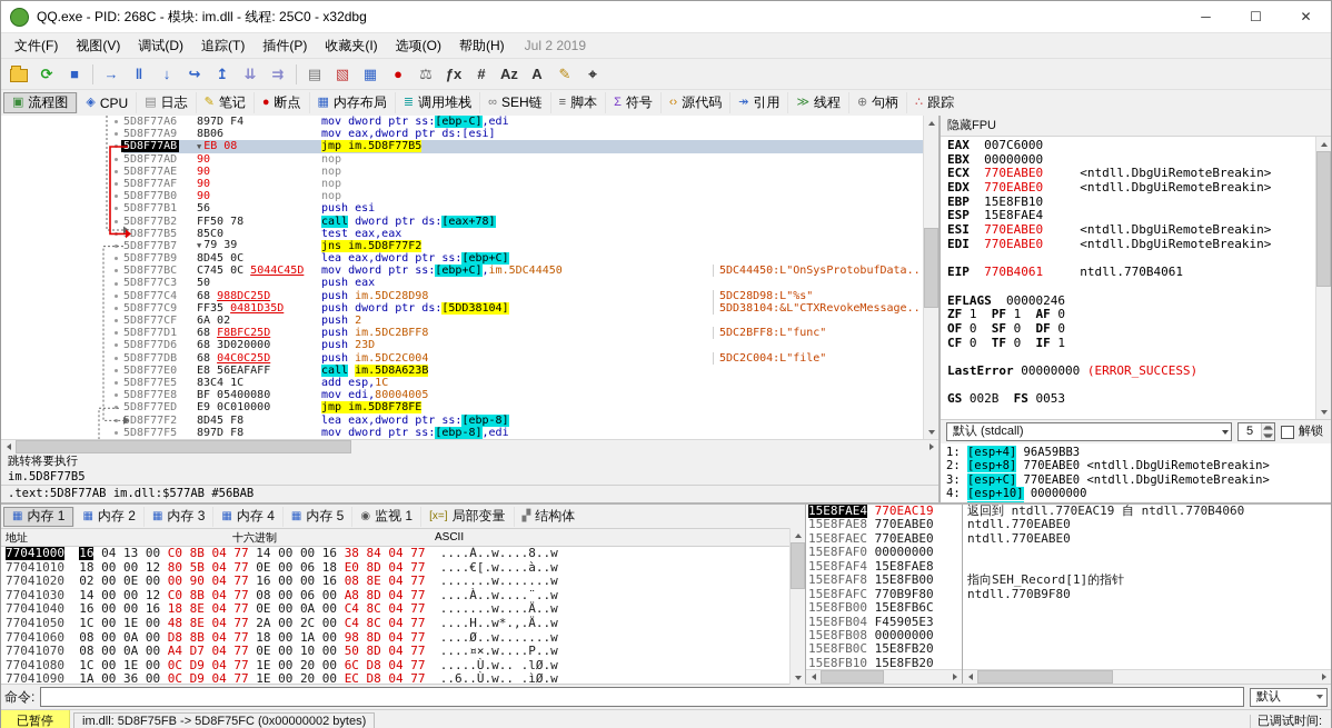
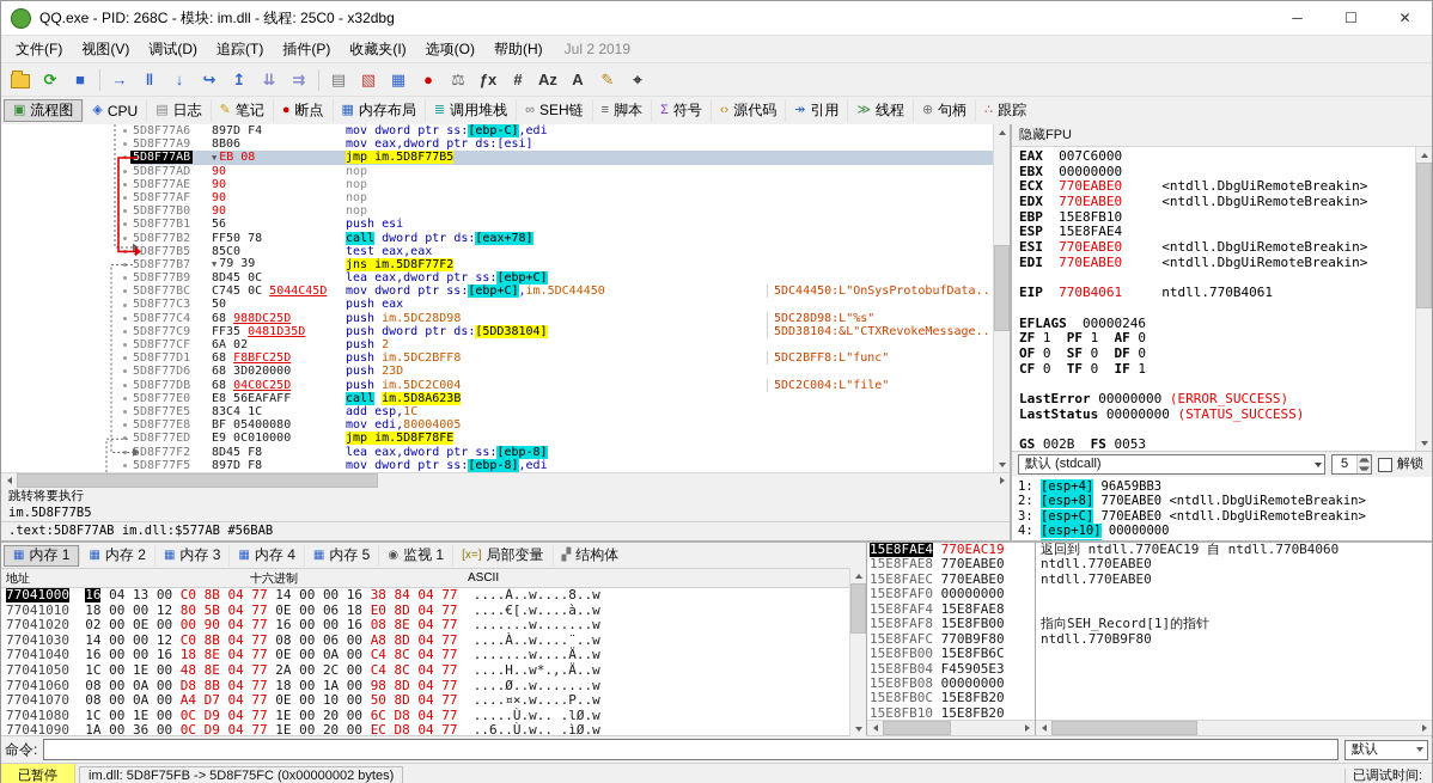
  QQ.exe - PID: 268C - 模块: im.dll - 线程: 25C0 - x32dbg
  ─
  ☐
  ✕
  文件(F)
  视图(V)
  调试(D)
  追踪(T)
  插件(P)
  收藏夹(I)
  选项(O)
  帮助(H)
  Jul 2 2019
  ⟳
  ■
  →
  ‖
  ↓
  ↪
  ↥
  ⇊
  ⇉
  ▤
  ▧
  ▦
  ●
  ⚖
  ƒx
  #
  Az
  A
  ✎
  ⌖
  ▣
  流程图
  ◈
  CPU
  ▤
  日志
  ✎
  笔记
  ●
  断点
  ▦
  内存布局
  ≣
  调用堆栈
  ∞
  SEH链
  ≡
  脚本
  Σ
  符号
  ‹›
  源代码
  ↠
  引用
  ≫
  线程
  ⊕
  句柄
  ∴
  跟踪
  5D8F77A6
  897D F4
  mov dword ptr ss:[ebp-C],edi
  5D8F77A9
  8B06
  mov eax,dword ptr ds:[esi]
  D8F77AB
  ▼ EB 08
  jmp im.5D8F77B5
  5D8F77AD
  90
  nop
  5D8F77AE
  90
  nop
  5D8F77AF
  90
  nop
  5D8F77B0
  90
  nop
  5D8F77B1
  56
  push esi
  5D8F77B2
  FF50 78
  call dword ptr ds:[eax+78]
  D8F77B5
  85C0
  test eax,eax
  5D8F77B7
  ▼ 79 39
  jns im.5D8F77F2
  5D8F77B9
  8D45 0C
  lea eax,dword ptr ss:[ebp+C]
  5D8F77BC
  C745 0C 5044C45D
  mov dword ptr ss:[ebp+C],im.5DC44450
  5DC44450:L"OnSysProtobufData..
  5D8F77C3
  50
  push eax
  5D8F77C4
  68 988DC25D
  push im.5DC28D98
  5DC28D98:L"%s"
  5D8F77C9
  FF35 0481D35D
  push dword ptr ds:[5DD38104]
  5DD38104:&L"CTXRevokeMessage..
  5D8F77CF
  6A 02
  push 2
  5D8F77D1
  68 F8BFC25D
  push im.5DC2BFF8
  5DC2BFF8:L"func"
  5D8F77D6
  68 3D020000
  push 23D
  5D8F77DB
  68 04C0C25D
  push im.5DC2C004
  5DC2C004:L"file"
  5D8F77E0
  E8 56EAFAFF
  call im.5D8A623B
  5D8F77E5
  83C4 1C
  add esp,1C
  5D8F77E8
  BF 05400080
  mov edi,80004005
  5D8F77ED
  E9 0C010000
  jmp im.5D8F78FE
  D8F77F2
  8D45 F8
  lea eax,dword ptr ss:[ebp-8]
  5D8F77F5
  897D F8
  mov dword ptr ss:[ebp-8],edi
  跳转将要执行
  im.5D8F77B5
  .text:5D8F77AB im.dll:$577AB #56BAB
  隐藏FPU
  EAX 007C6000
  EBX 00000000
  ECX 770EABE0 <ntdll.DbgUiRemoteBreakin>
  EDX 770EABE0 <ntdll.DbgUiRemoteBreakin>
  EBP 15E8FB10
  ESP 15E8FAE4
  ESI 770EABE0 <ntdll.DbgUiRemoteBreakin>
  EDI 770EABE0 <ntdll.DbgUiRemoteBreakin>
  EIP 770B4061 ntdll.770B4061
  EFLAGS 00000246
  ZF 1 PF 1 AF 0
  OF 0 SF 0 DF 0
  CF 0 TF 0 IF 1
  LastError 00000000 (ERROR_SUCCESS)
+ LastStatus 00000000 (STATUS_SUCCESS)
  GS 002B FS 0053
  默认 (stdcall)
  5
  解锁
  1: [esp+4] 96A59BB3
  2: [esp+8] 770EABE0 <ntdll.DbgUiRemoteBreakin>
  3: [esp+C] 770EABE0 <ntdll.DbgUiRemoteBreakin>
  4: [esp+10] 00000000
  ▦
  内存 1
  ▦
  内存 2
  ▦
  内存 3
  ▦
  内存 4
  ▦
  内存 5
  ◉
  监视 1
  [x=]
  局部变量
  ▞
  结构体
  地址
  十六进制
  ASCII
  77041000 16 04 13 00 C0 8B 04 77 14 00 00 16 38 84 04 77 ....À..w....8..w
  77041010 18 00 00 12 80 5B 04 77 0E 00 06 18 E0 8D 04 77 ....€[.w....à..w
  77041020 02 00 0E 00 00 90 04 77 16 00 00 16 08 8E 04 77 .......w.......w
  77041030 14 00 00 12 C0 8B 04 77 08 00 06 00 A8 8D 04 77 ....À..w....¨..w
  77041040 16 00 00 16 18 8E 04 77 0E 00 0A 00 C4 8C 04 77 .......w....Ä..w
  77041050 1C 00 1E 00 48 8E 04 77 2A 00 2C 00 C4 8C 04 77 ....H..w*.,.Ä..w
  77041060 08 00 0A 00 D8 8B 04 77 18 00 1A 00 98 8D 04 77 ....Ø..w.......w
  77041070 08 00 0A 00 A4 D7 04 77 0E 00 10 00 50 8D 04 77 ....¤×.w....P..w
  77041080 1C 00 1E 00 0C D9 04 77 1E 00 20 00 6C D8 04 77 .....Ù.w.. .lØ.w
  77041090 1A 00 36 00 0C D9 04 77 1E 00 20 00 EC D8 04 77 ..6..Ù.w.. .ìØ.w
  15E8FAE4 770EAC19
  15E8FAE8 770EABE0
  15E8FAEC 770EABE0
  15E8FAF0 00000000
  15E8FAF4 15E8FAE8
  15E8FAF8 15E8FB00
  15E8FAFC 770B9F80
  15E8FB00 15E8FB6C
  15E8FB04 F45905E3
  15E8FB08 00000000
  15E8FB0C 15E8FB20
  15E8FB10 15E8FB20
  返回到 ntdll.770EAC19 自 ntdll.770B4060
  ntdll.770EABE0
  ntdll.770EABE0
  指向SEH_Record[1]的指针
  ntdll.770B9F80
  命令:
  默认
  已暂停
  im.dll: 5D8F75FB -> 5D8F75FC (0x00000002 bytes)
  已调试时间:
